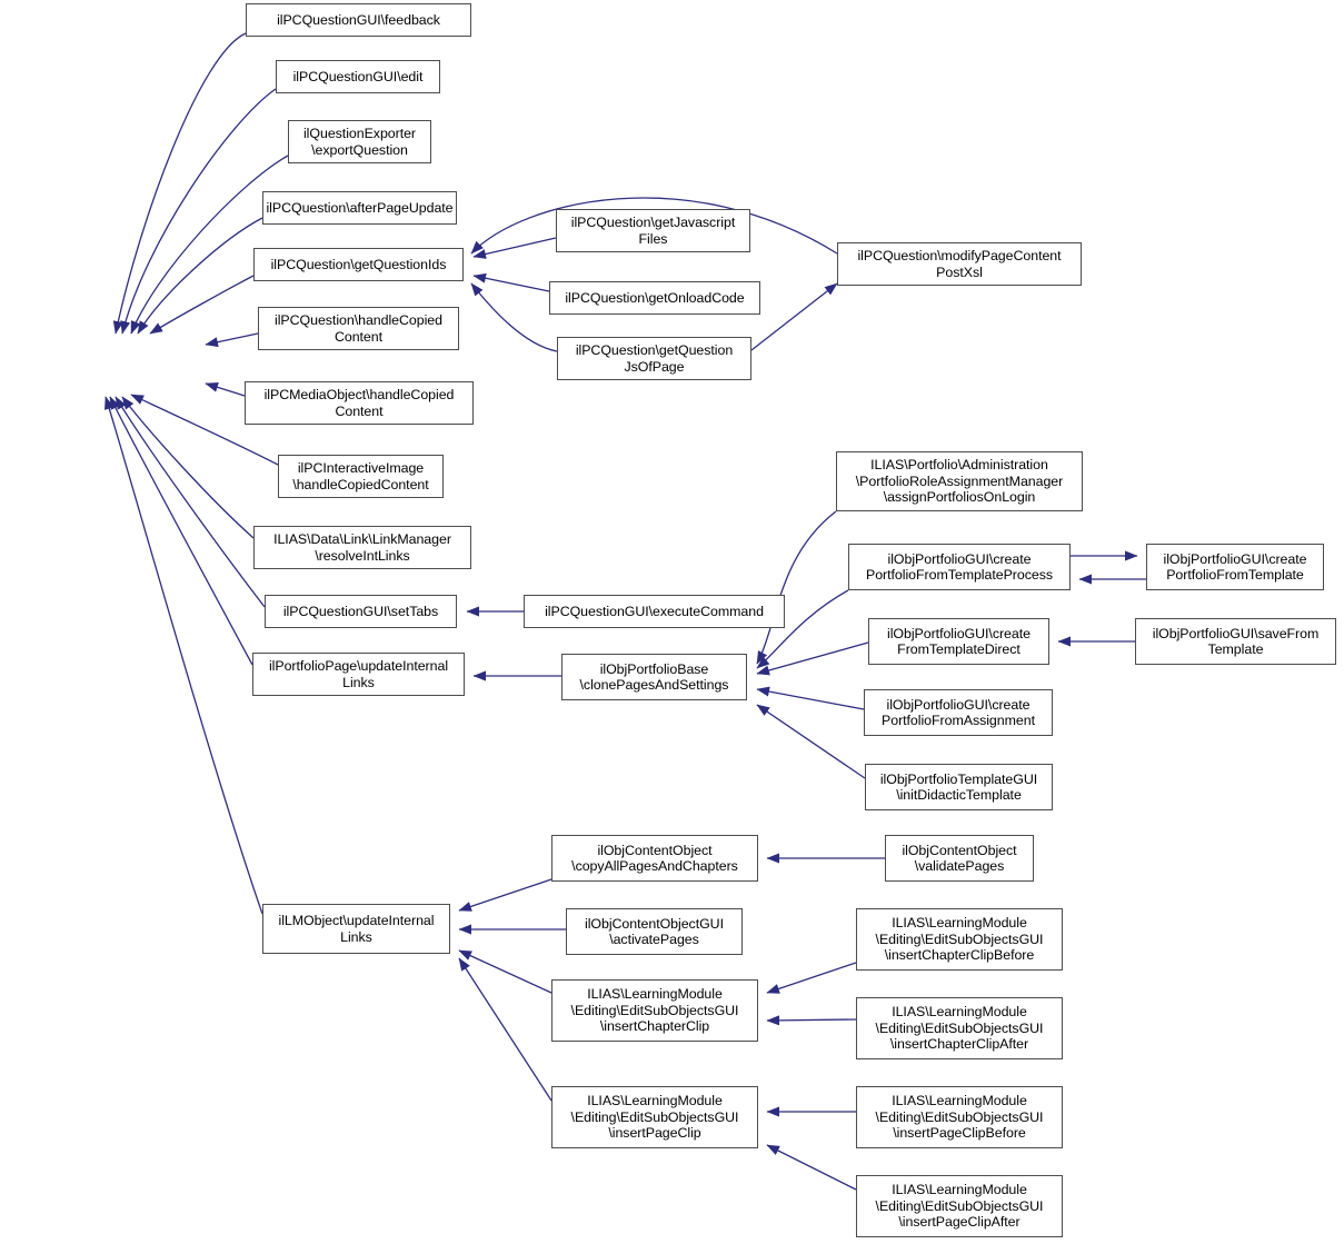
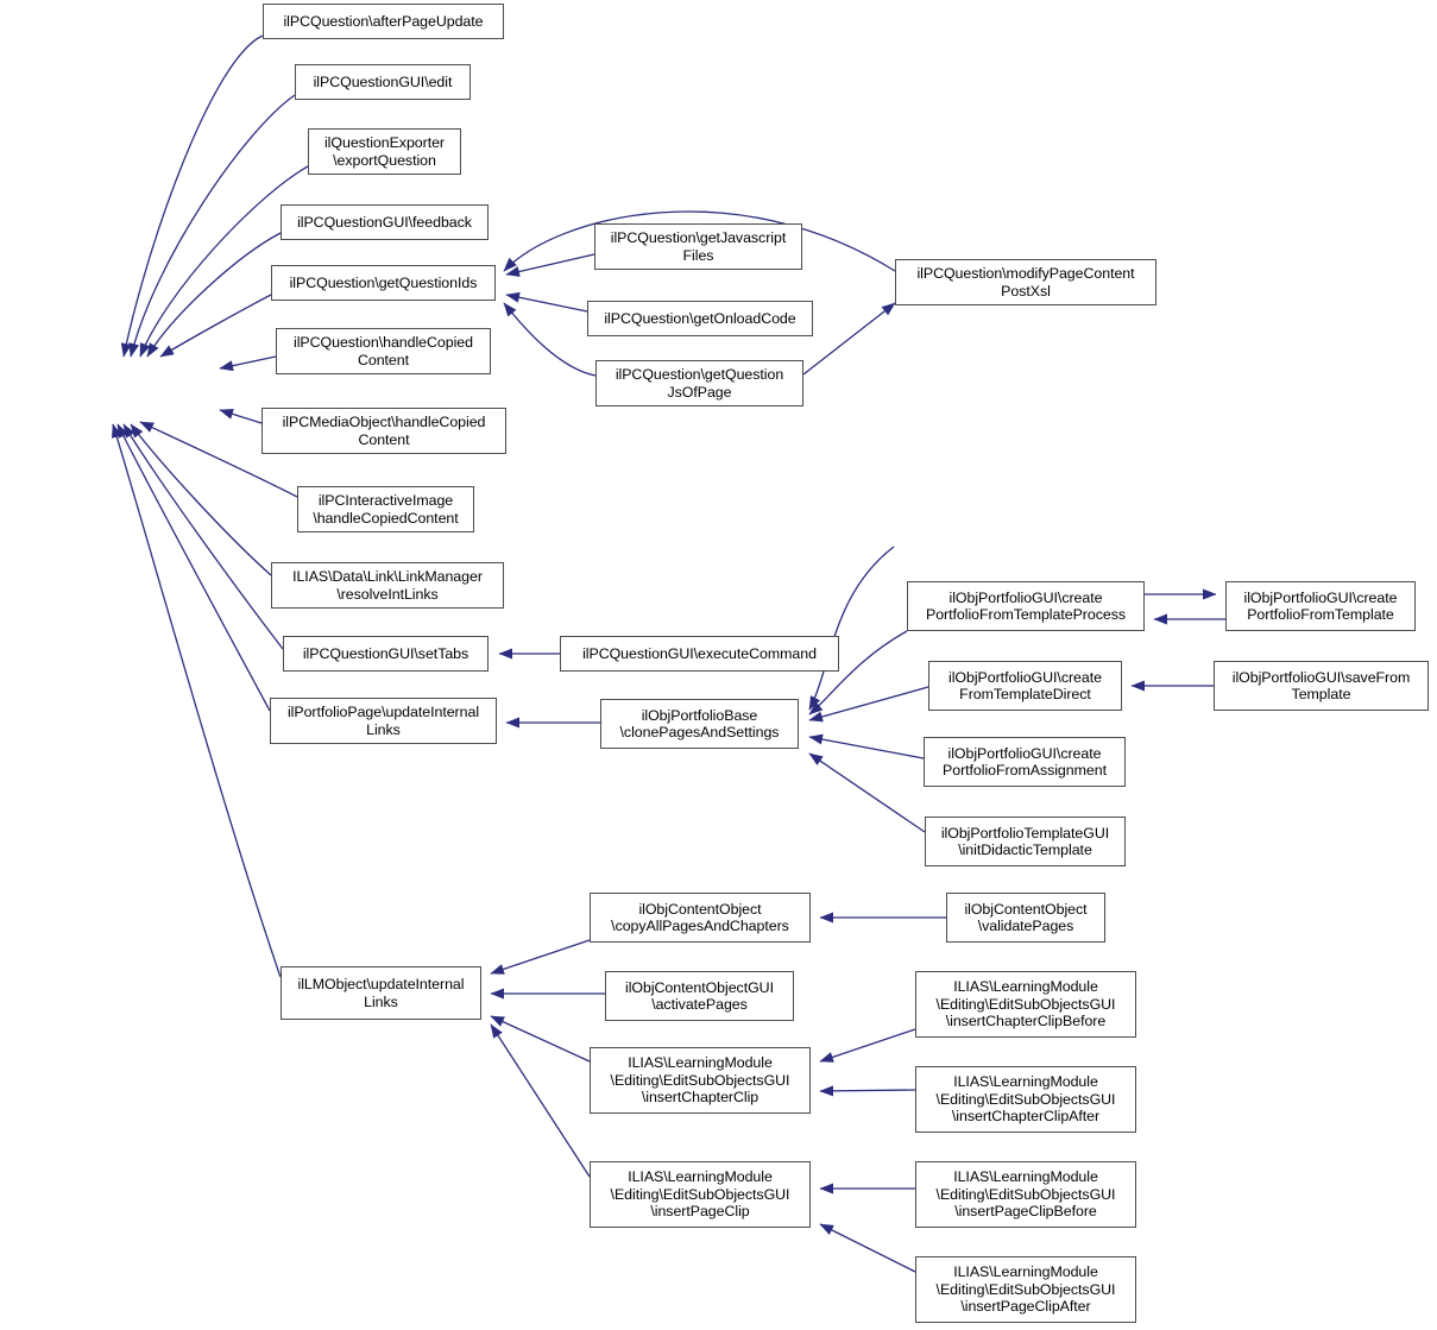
- ilPCQuestionGUI\feedback
+ ilPCQuestion\afterPageUpdate
  ilPCQuestionGUI\edit
  ilQuestionExporter
  \exportQuestion
- ilPCQuestion\afterPageUpdate
+ ilPCQuestionGUI\feedback
  ilPCQuestion\getQuestionIds
  ilPCQuestion\handleCopied
  Content
  ilPCMediaObject\handleCopied
  Content
  ilPCInteractiveImage
  \handleCopiedContent
  ILIAS\Data\Link\LinkManager
  \resolveIntLinks
  ilPCQuestionGUI\setTabs
  ilPortfolioPage\updateInternal
  Links
  ilLMObject\updateInternal
  Links
  ilPCQuestion\getJavascript
  Files
  ilPCQuestion\getOnloadCode
  ilPCQuestion\getQuestion
  JsOfPage
  ilPCQuestion\modifyPageContent
  PostXsl
  ilPCQuestionGUI\executeCommand
  ilObjPortfolioBase
  \clonePagesAndSettings
- ILIAS\Portfolio\Administration
- \PortfolioRoleAssignmentManager
- \assignPortfoliosOnLogin
  ilObjPortfolioGUI\create
  PortfolioFromTemplateProcess
  ilObjPortfolioGUI\create
  PortfolioFromTemplate
  ilObjPortfolioGUI\create
  FromTemplateDirect
  ilObjPortfolioGUI\saveFrom
  Template
  ilObjPortfolioGUI\create
  PortfolioFromAssignment
  ilObjPortfolioTemplateGUI
  \initDidacticTemplate
  ilObjContentObject
  \copyAllPagesAndChapters
  ilObjContentObject
  \validatePages
  ilObjContentObjectGUI
  \activatePages
  ILIAS\LearningModule
  \Editing\EditSubObjectsGUI
  \insertChapterClip
  ILIAS\LearningModule
  \Editing\EditSubObjectsGUI
  \insertChapterClipBefore
  ILIAS\LearningModule
  \Editing\EditSubObjectsGUI
  \insertChapterClipAfter
  ILIAS\LearningModule
  \Editing\EditSubObjectsGUI
  \insertPageClip
  ILIAS\LearningModule
  \Editing\EditSubObjectsGUI
  \insertPageClipBefore
  ILIAS\LearningModule
  \Editing\EditSubObjectsGUI
  \insertPageClipAfter
